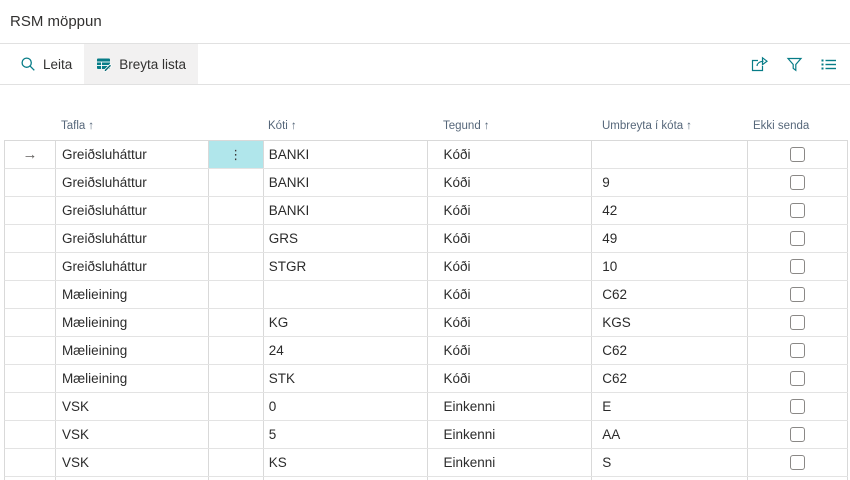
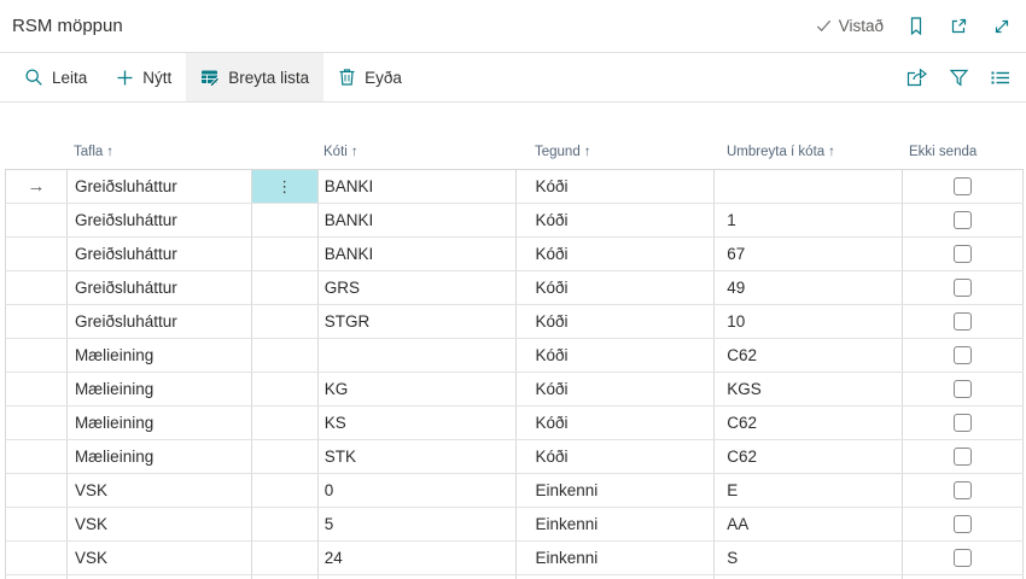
  RSM möppun
+ Vistað
  Leita
+ Nýtt
  Breyta lista
+ Eyða
  Tafla ↑
  Kóti ↑
  Tegund ↑
  Umbreyta í kóta ↑
  Ekki senda
  →
  Greiðsluháttur
  ⋮
  BANKI
  Kóði
  Greiðsluháttur
  BANKI
  Kóði
- 9
+ 1
  Greiðsluháttur
  BANKI
  Kóði
- 42
+ 67
  Greiðsluháttur
  GRS
  Kóði
  49
  Greiðsluháttur
  STGR
  Kóði
  10
  Mælieining
  Kóði
  C62
  Mælieining
  KG
  Kóði
  KGS
  Mælieining
- 24
+ KS
  Kóði
  C62
  Mælieining
  STK
  Kóði
  C62
  VSK
  0
  Einkenni
  E
  VSK
  5
  Einkenni
  AA
  VSK
- KS
+ 24
  Einkenni
  S
